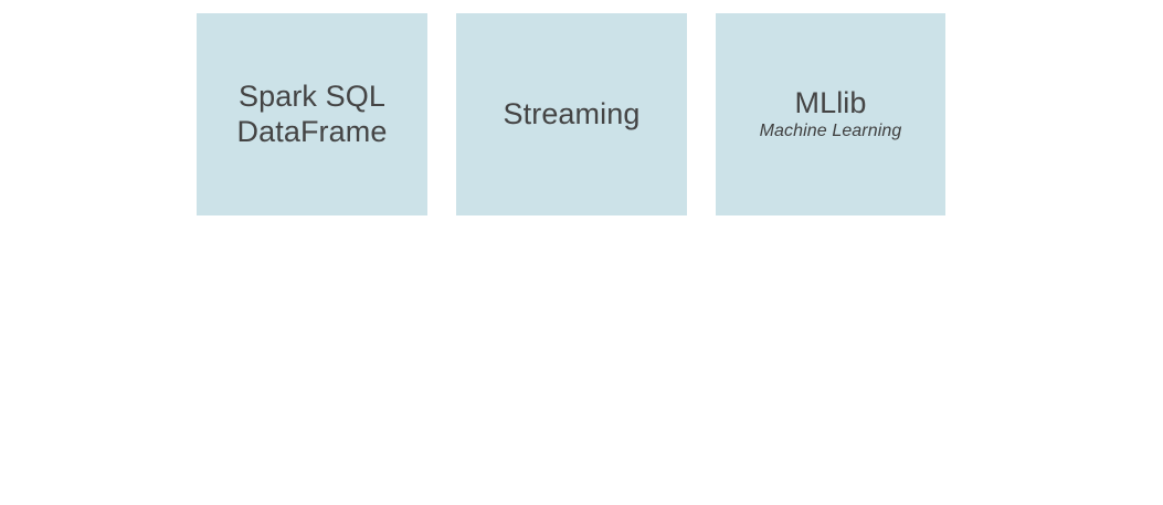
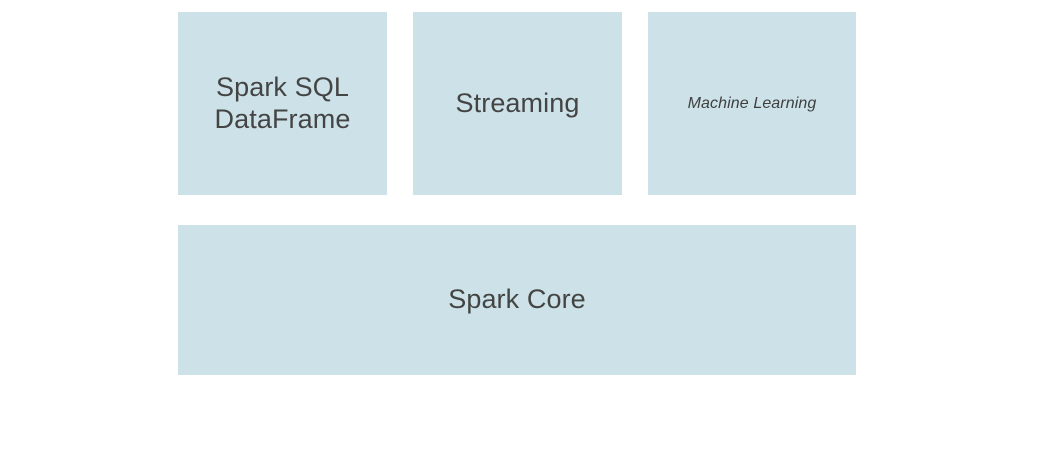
  Spark SQL
  DataFrame
  Streaming
- MLlib
  Machine Learning
+ Spark Core
